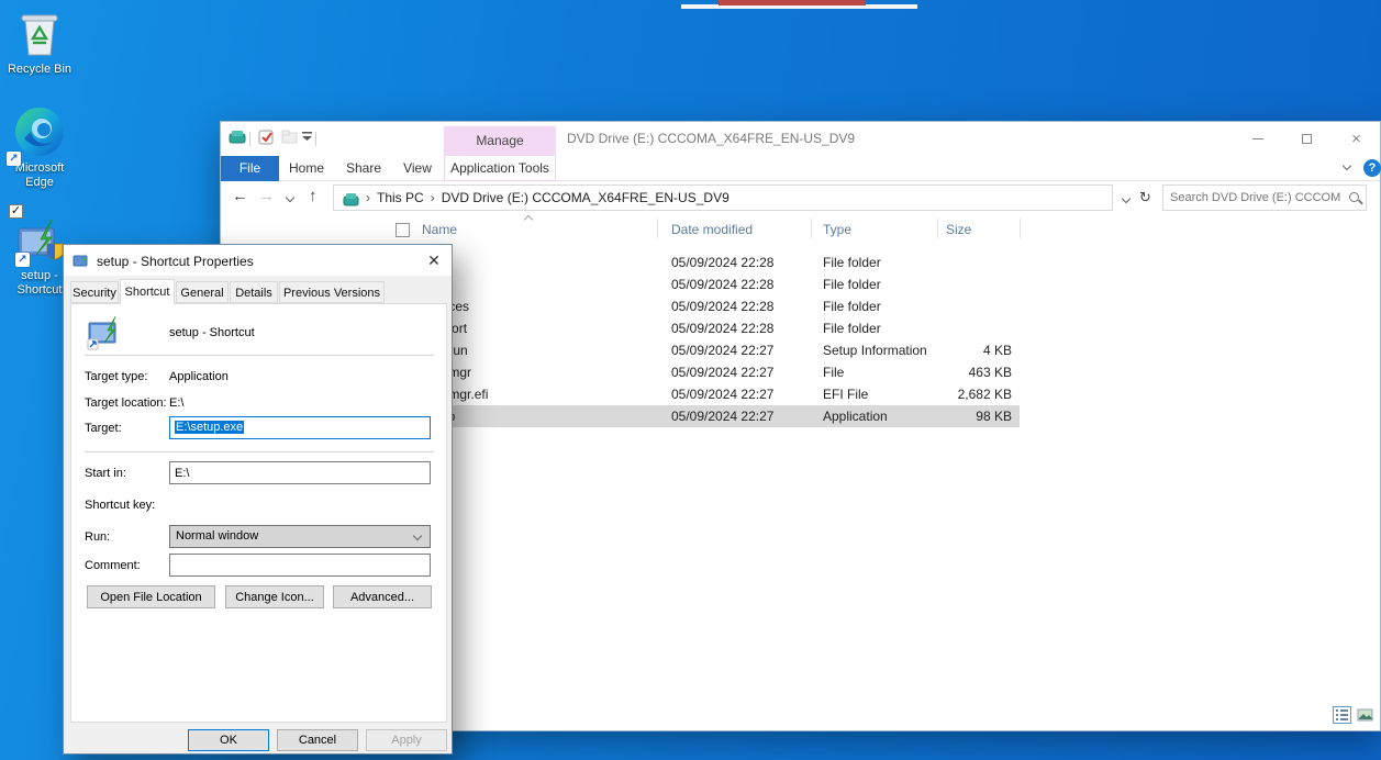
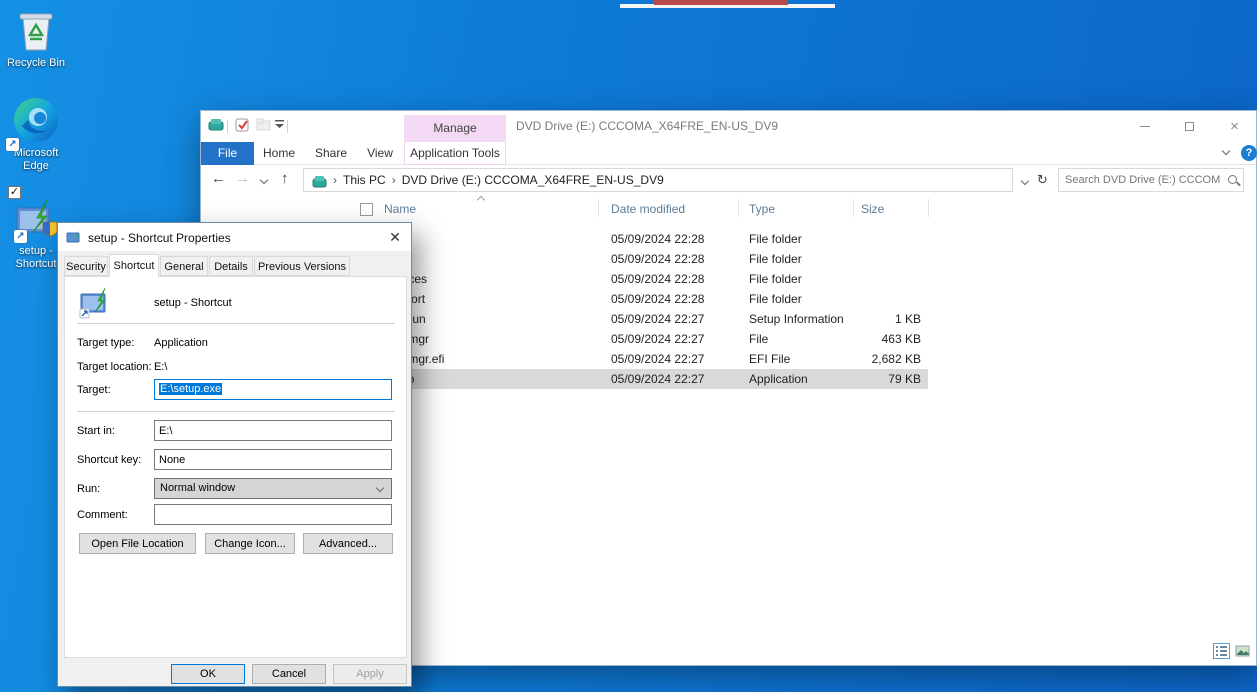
  Recycle Bin
  ↗
  Microsoft Edge
  ✓
  ↗
  setup - Shortcut
  Manage
  DVD Drive (E:) CCCOMA_X64FRE_EN-US_DV9
  ×
  File
  Home
  Share
  View
  Application Tools
  ?
  ←
  →
  ↑
  › This PC › DVD Drive (E:) CCCOMA_X64FRE_EN-US_DV9
  ↻
  Search DVD Drive (E:) CCCOM
  Name
  Date modified
  Type
  Size
  05/09/2024 22:28
  File folder
  05/09/2024 22:28
  File folder
  05/09/2024 22:28
  File folder
  05/09/2024 22:28
  File folder
  05/09/2024 22:27
  Setup Information
- 4 KB
+ 1 KB
  05/09/2024 22:27
  File
  463 KB
  05/09/2024 22:27
  EFI File
  2,682 KB
  05/09/2024 22:27
  Application
- 98 KB
+ 79 KB
  setup - Shortcut Properties
  ✕
  Security
  Shortcut
  General
  Details
  Previous Versions
  setup - Shortcut
  Target type:
  Application
  Target location:
  E:\
  Target:
  E:\setup.exe
  Start in:
  E:\
  Shortcut key:
+ None
  Run:
  Normal window
  Comment:
  Open File Location
  Change Icon...
  Advanced...
  OK
  Cancel
  Apply
